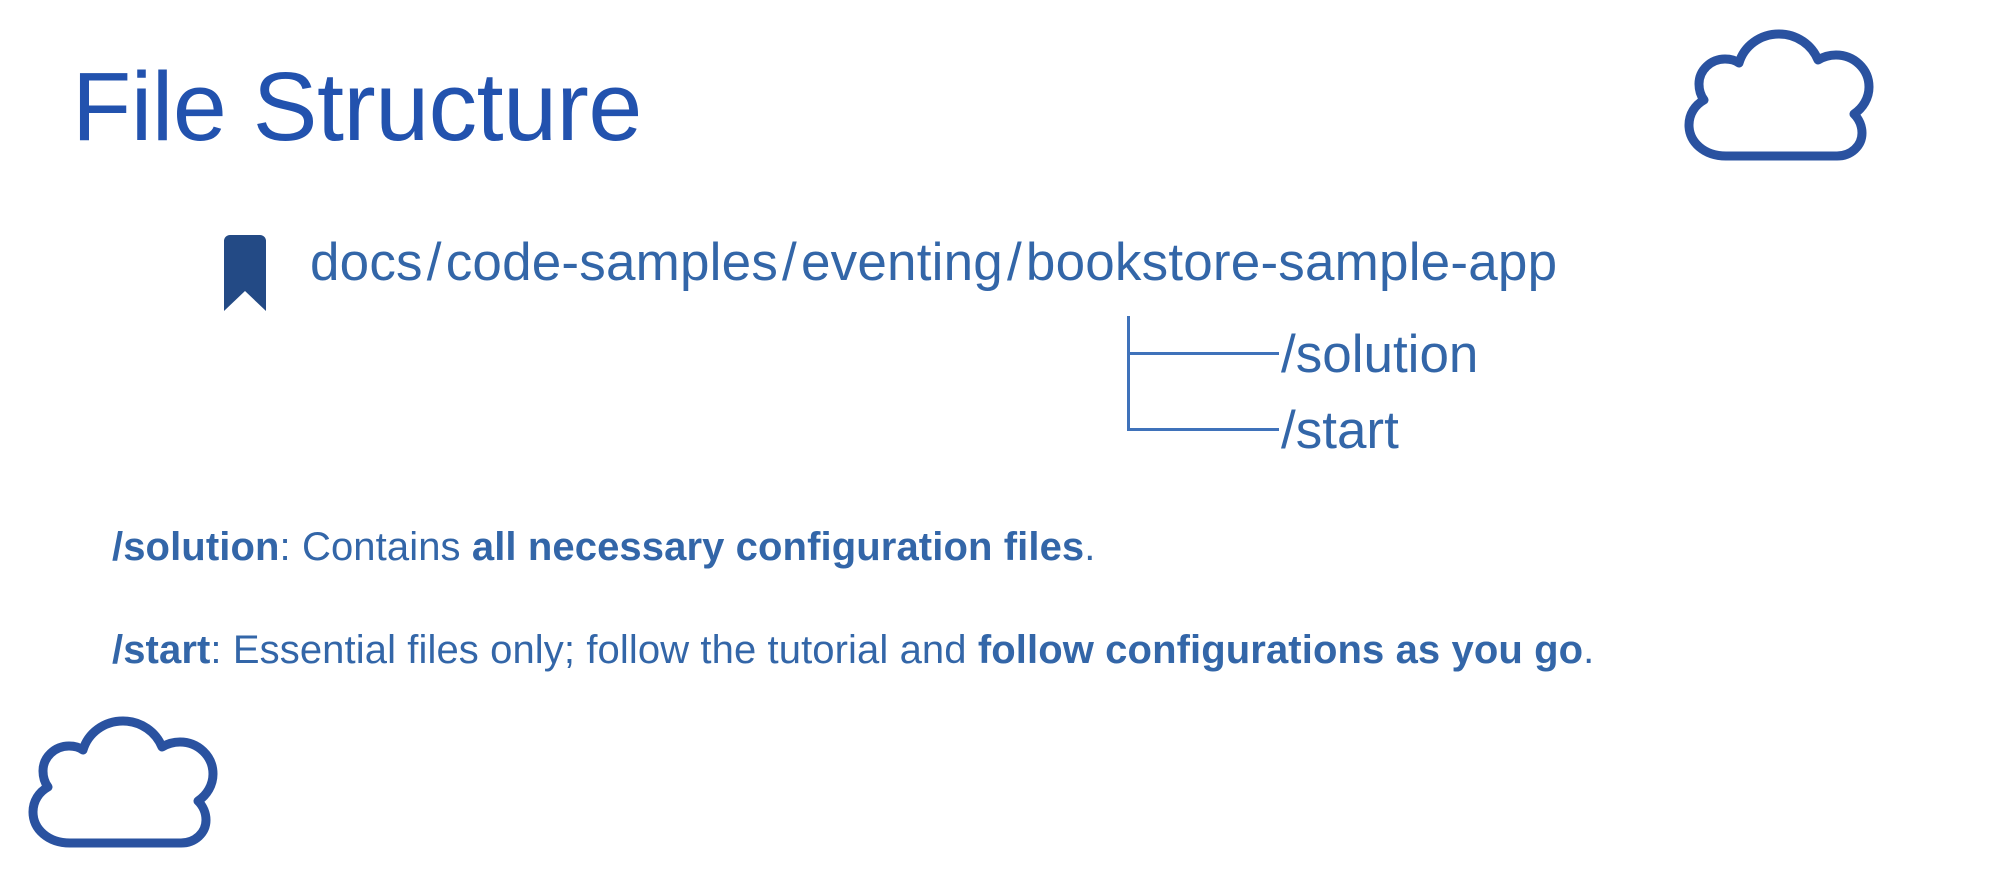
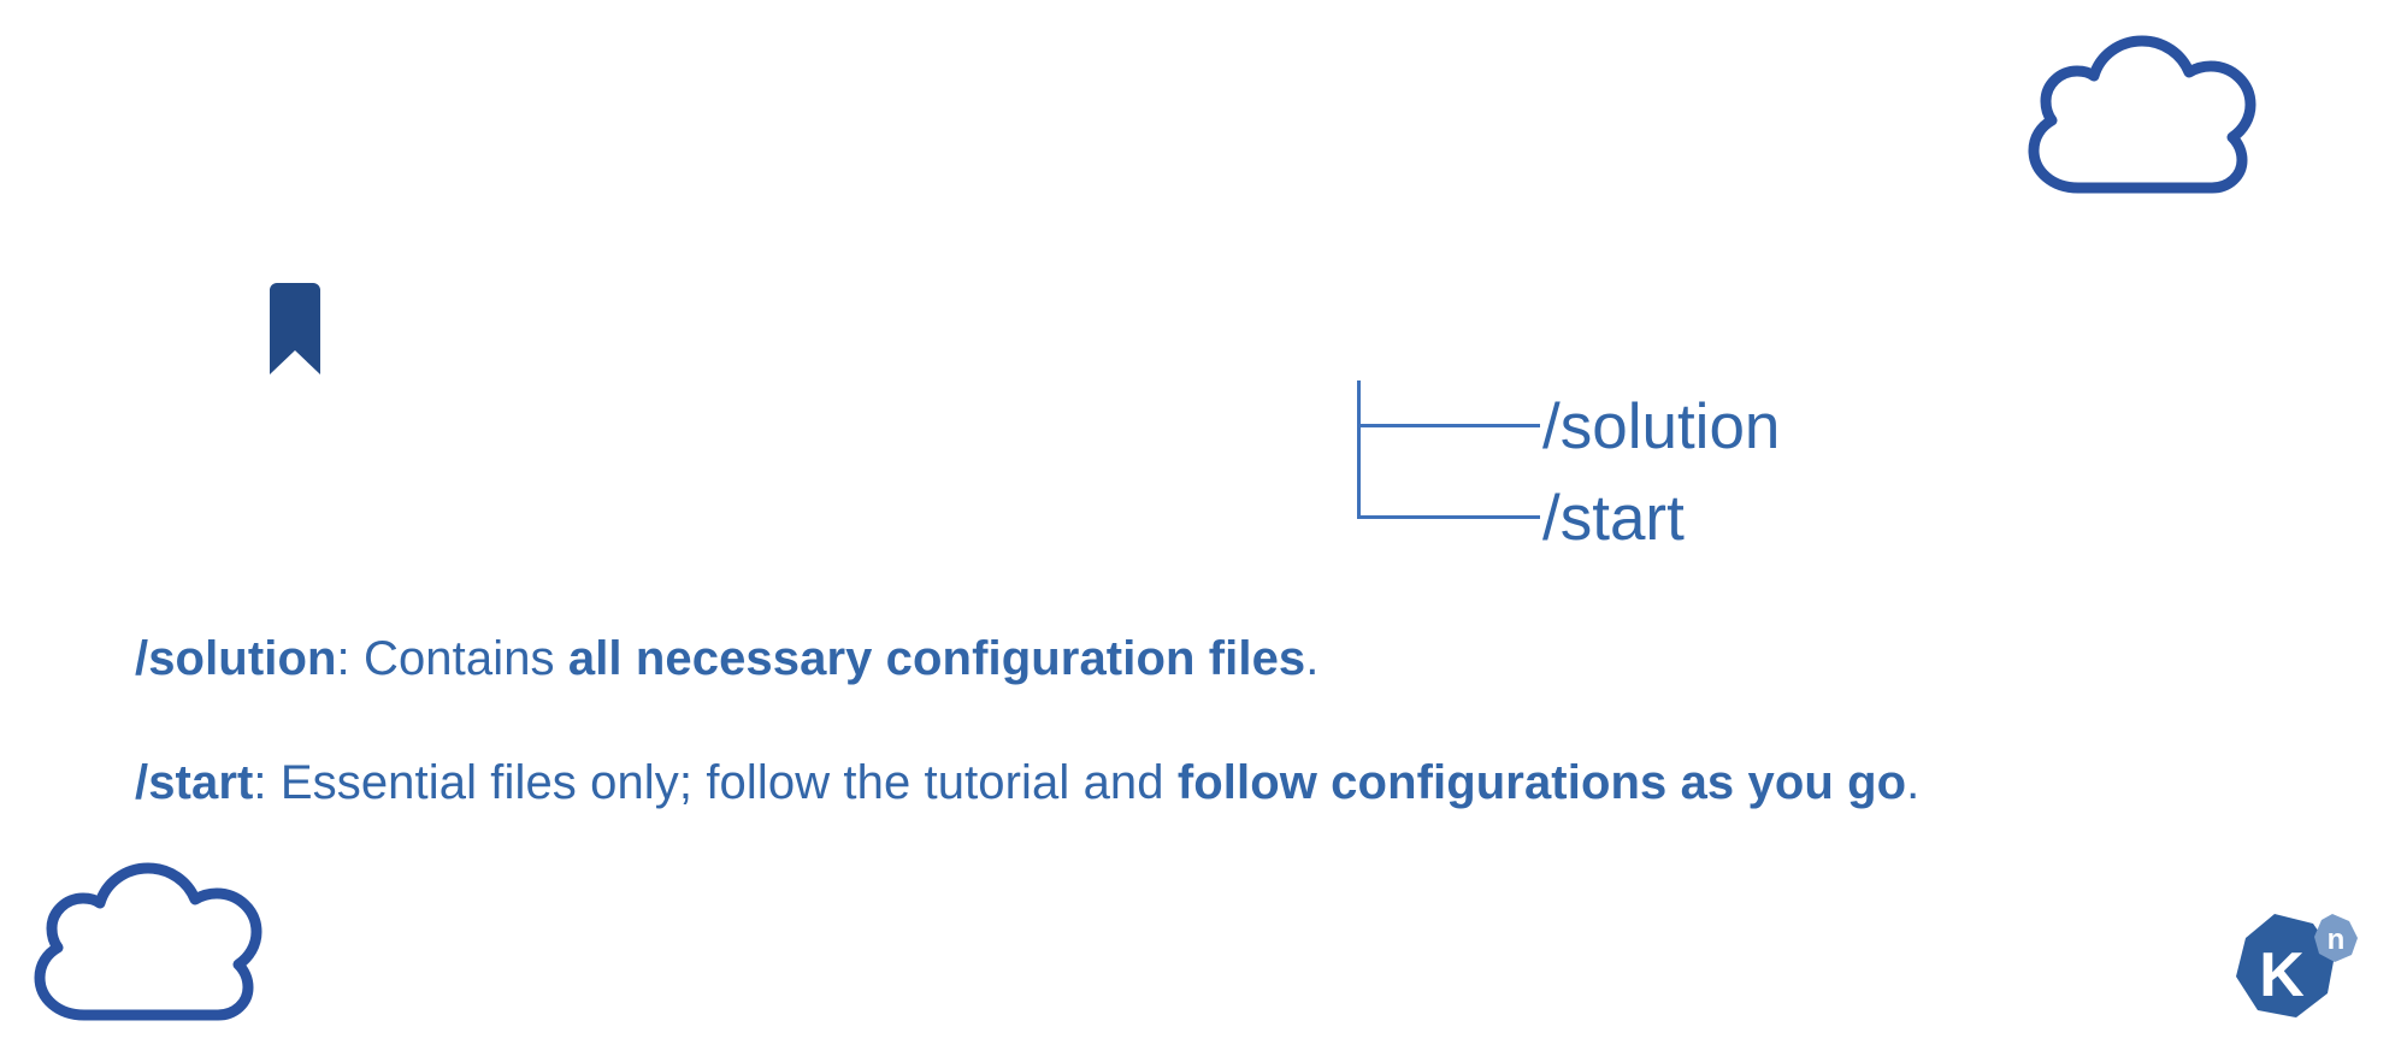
- File Structure
- docs/code-samples/eventing/bookstore-sample-app
  /solution
  /start
  /solution: Contains all necessary configuration files.
  /start: Essential files only; follow the tutorial and follow configurations as you go.
+ K
+ n
